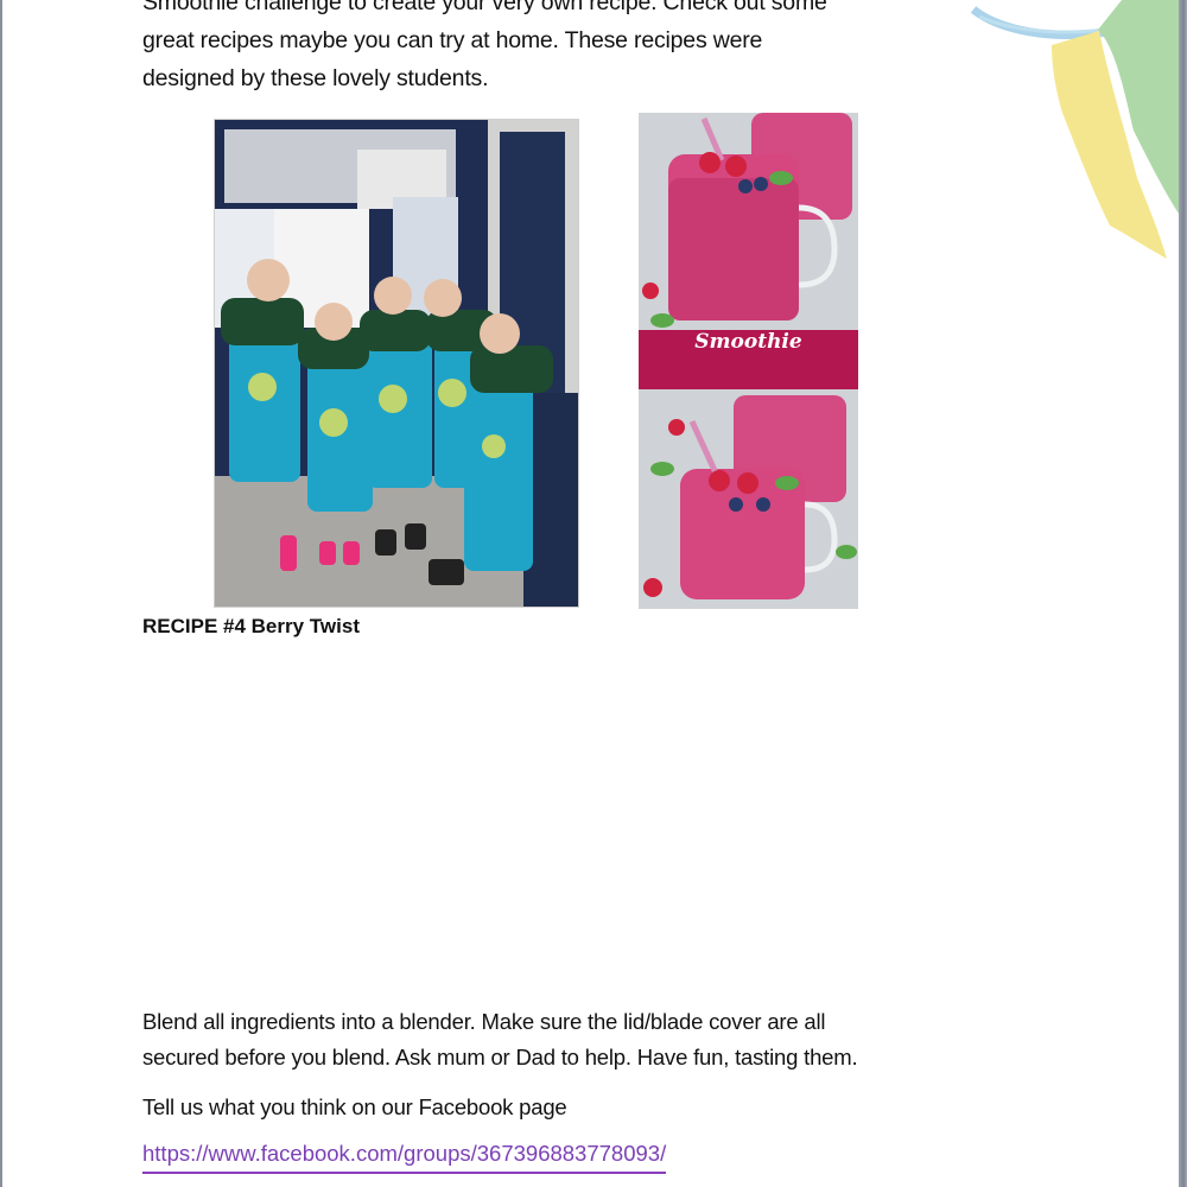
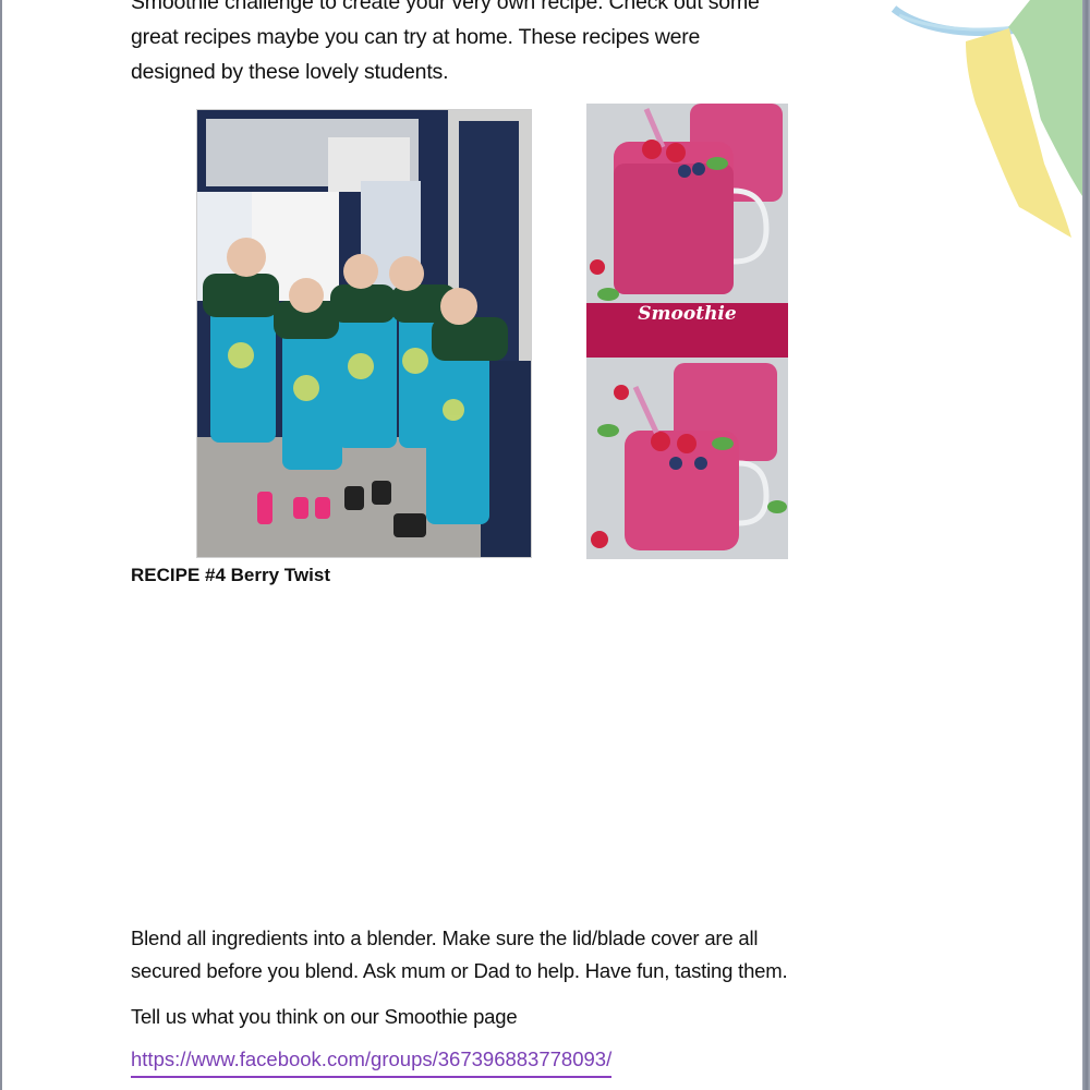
  Smoothie challenge to create your very own recipe. Check out some
  great recipes maybe you can try at home. These recipes were
  designed by these lovely students.
  Smoothie
  RECIPE #4 Berry Twist
  Blend all ingredients into a blender. Make sure the lid/blade cover are all
  secured before you blend. Ask mum or Dad to help. Have fun, tasting them.
- Tell us what you think on our Facebook page
+ Tell us what you think on our Smoothie page
  https://www.facebook.com/groups/367396883778093/
